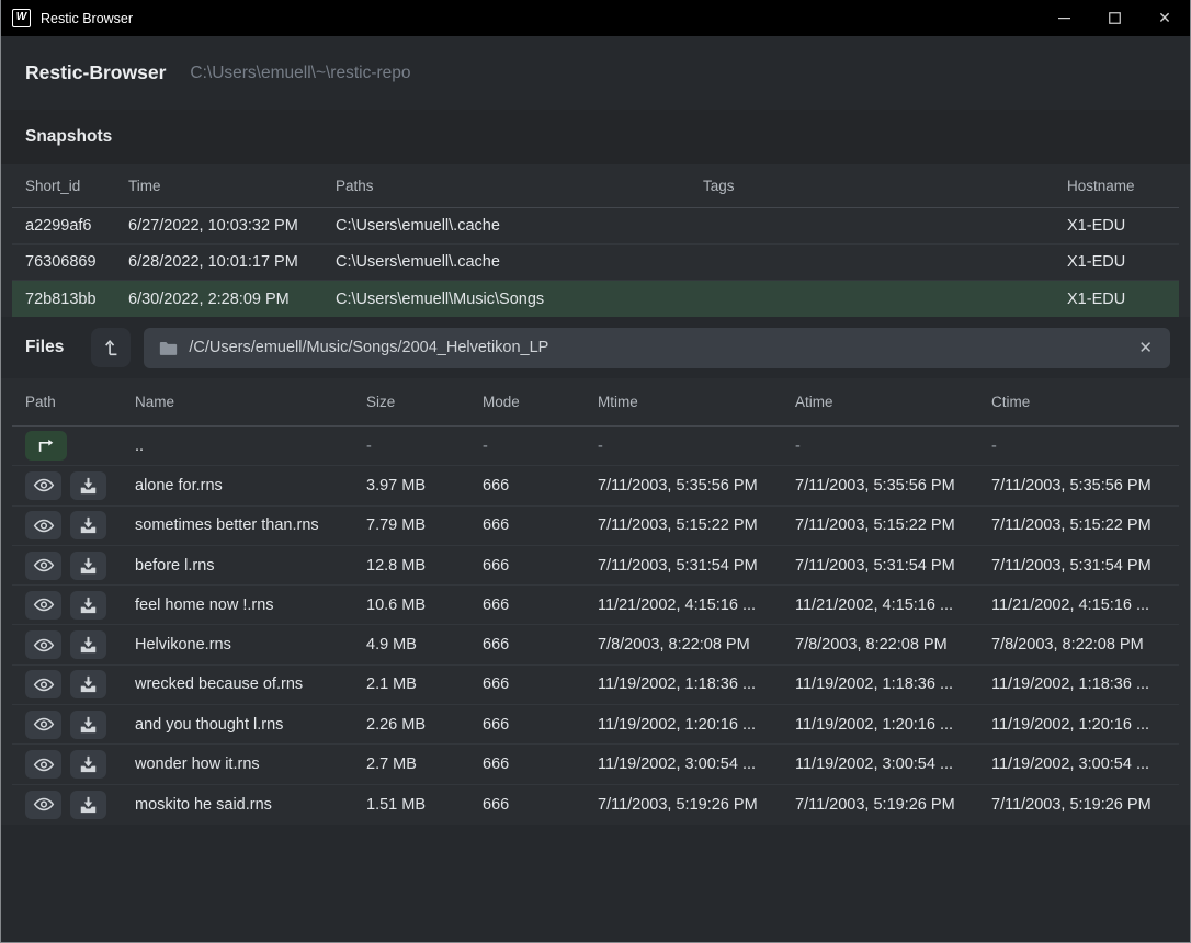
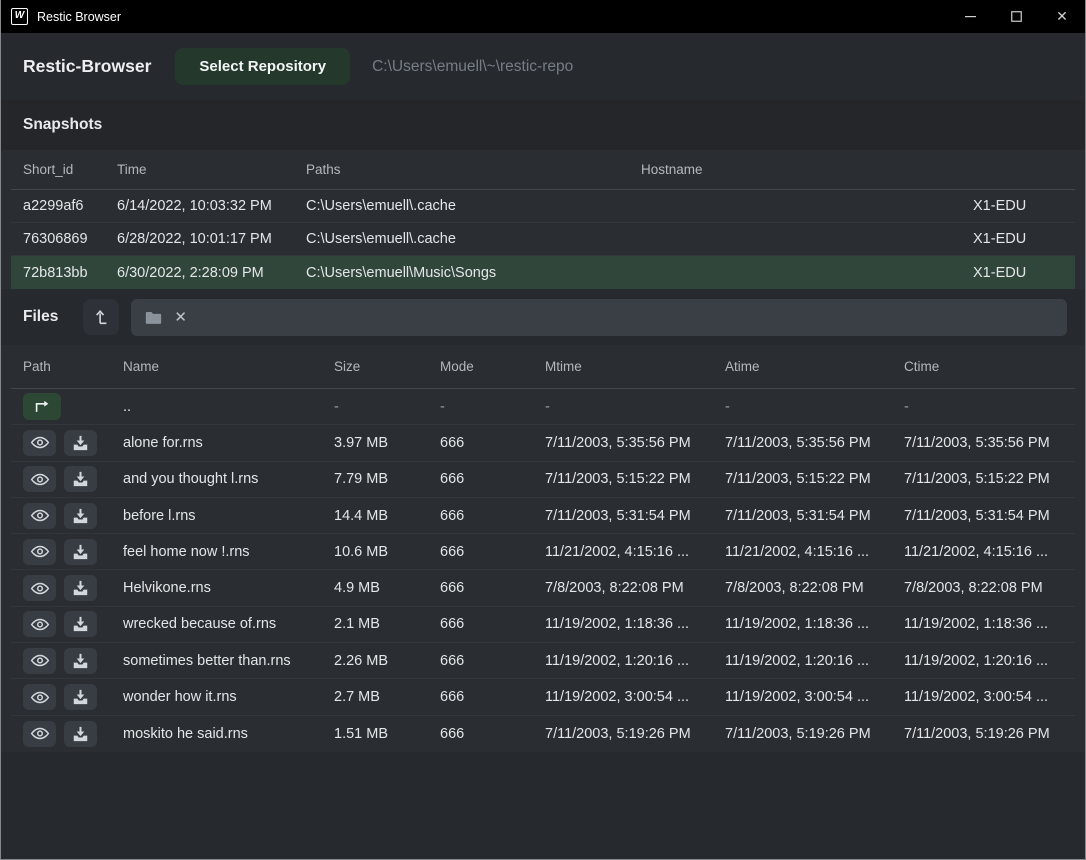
  W
  Restic Browser
  ✕
  Restic-Browser
+ Select Repository
  C:\Users\emuell\~\restic-repo
  Snapshots
  Short_id
  Time
  Paths
- Tags
  Hostname
  a2299af6
- 6/27/2022, 10:03:32 PM
+ 6/14/2022, 10:03:32 PM
  C:\Users\emuell\.cache
  X1-EDU
  76306869
  6/28/2022, 10:01:17 PM
  C:\Users\emuell\.cache
  X1-EDU
  72b813bb
  6/30/2022, 2:28:09 PM
  C:\Users\emuell\Music\Songs
  X1-EDU
  Files
- /C/Users/emuell/Music/Songs/2004_Helvetikon_LP
  ✕
  Path
  Name
  Size
  Mode
  Mtime
  Atime
  Ctime
  ..
  -
  -
  -
  -
  -
  alone for.rns
  3.97 MB
  666
  7/11/2003, 5:35:56 PM
  7/11/2003, 5:35:56 PM
  7/11/2003, 5:35:56 PM
- sometimes better than.rns
+ and you thought l.rns
  7.79 MB
  666
  7/11/2003, 5:15:22 PM
  7/11/2003, 5:15:22 PM
  7/11/2003, 5:15:22 PM
  before l.rns
- 12.8 MB
+ 14.4 MB
  666
  7/11/2003, 5:31:54 PM
  7/11/2003, 5:31:54 PM
  7/11/2003, 5:31:54 PM
  feel home now !.rns
  10.6 MB
  666
  11/21/2002, 4:15:16 ...
  11/21/2002, 4:15:16 ...
  11/21/2002, 4:15:16 ...
  Helvikone.rns
  4.9 MB
  666
  7/8/2003, 8:22:08 PM
  7/8/2003, 8:22:08 PM
  7/8/2003, 8:22:08 PM
  wrecked because of.rns
  2.1 MB
  666
  11/19/2002, 1:18:36 ...
  11/19/2002, 1:18:36 ...
  11/19/2002, 1:18:36 ...
- and you thought l.rns
+ sometimes better than.rns
  2.26 MB
  666
  11/19/2002, 1:20:16 ...
  11/19/2002, 1:20:16 ...
  11/19/2002, 1:20:16 ...
  wonder how it.rns
  2.7 MB
  666
  11/19/2002, 3:00:54 ...
  11/19/2002, 3:00:54 ...
  11/19/2002, 3:00:54 ...
  moskito he said.rns
  1.51 MB
  666
  7/11/2003, 5:19:26 PM
  7/11/2003, 5:19:26 PM
  7/11/2003, 5:19:26 PM
